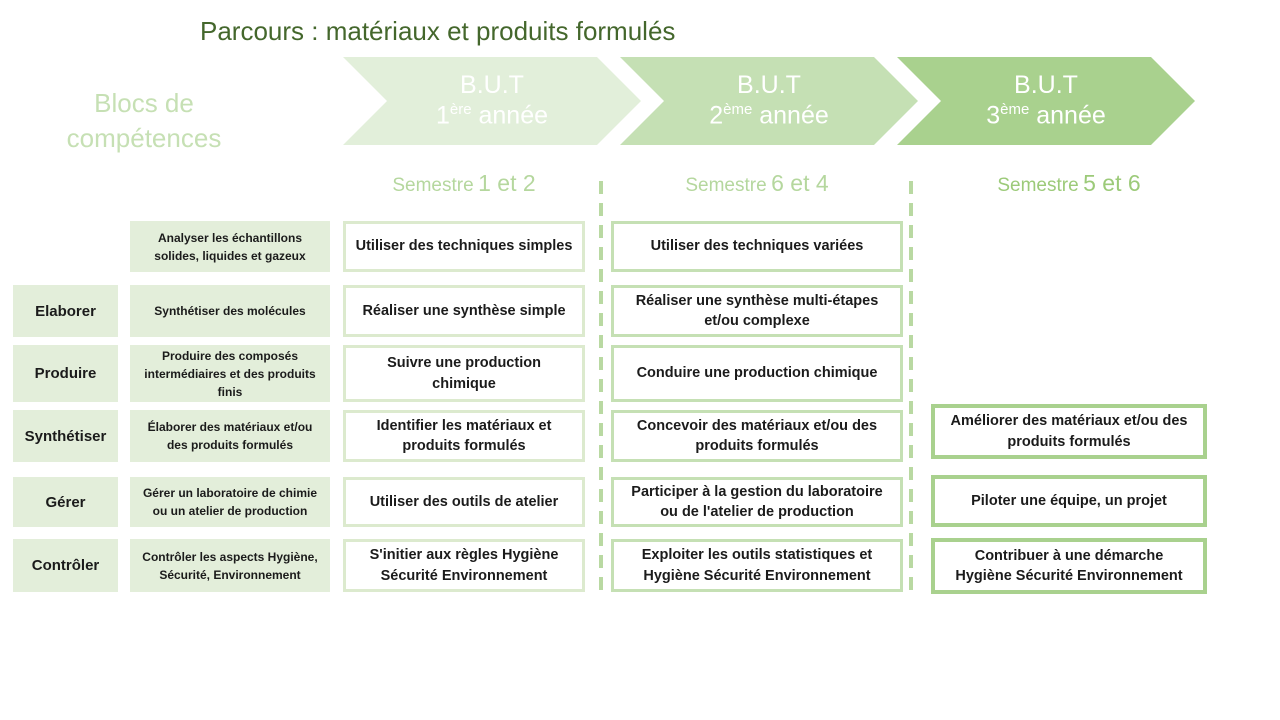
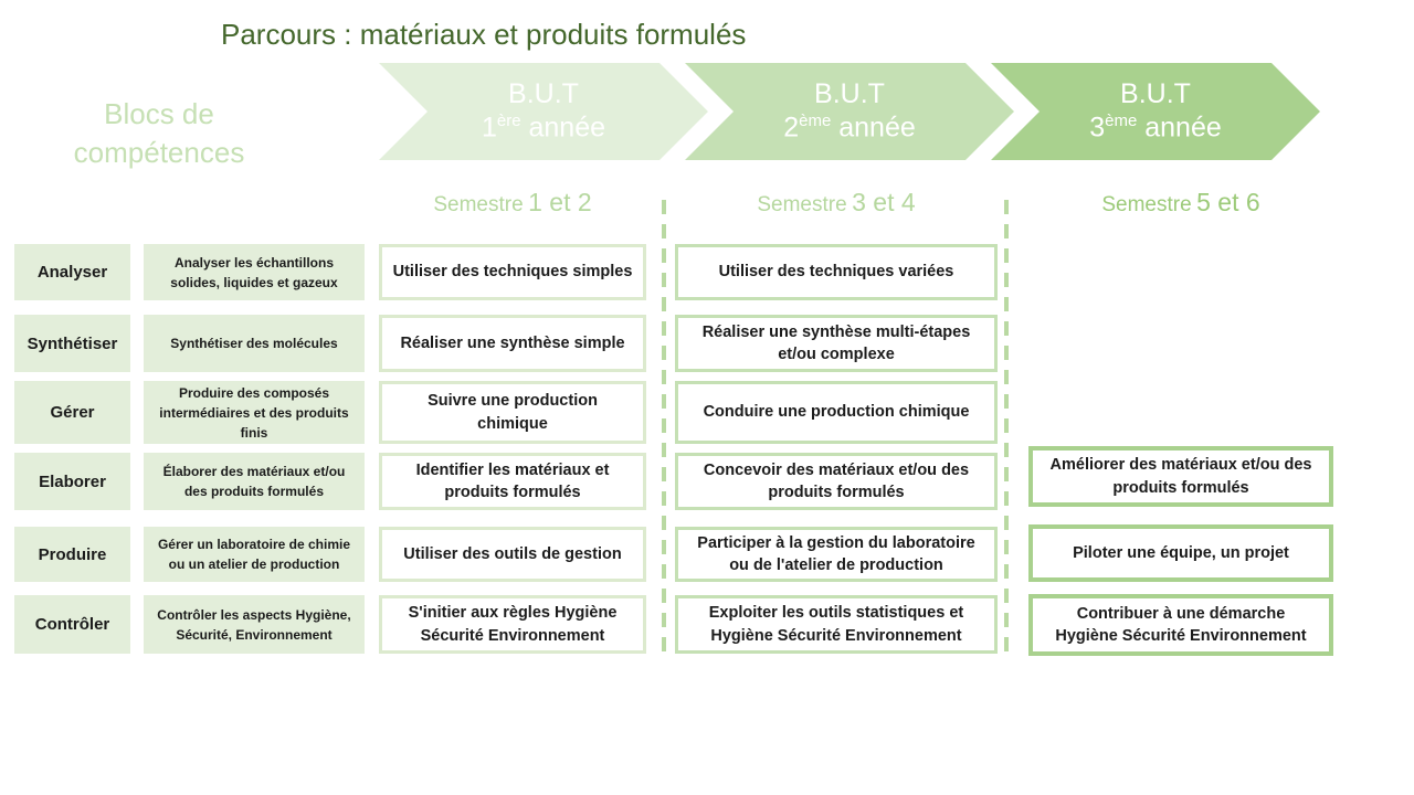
  Parcours : matériaux et produits formulés
  Blocs de
  compétences
  B.U.T
  1ère année
  B.U.T
  2ème année
  B.U.T
  3ème année
  Semestre 1 et 2
- Semestre 6 et 4
+ Semestre 3 et 4
  Semestre 5 et 6
+ Analyser
  Analyser les échantillons
  solides, liquides et gazeux
  Utiliser des techniques simples
  Utiliser des techniques variées
- Elaborer
+ Synthétiser
  Synthétiser des molécules
  Réaliser une synthèse simple
  Réaliser une synthèse multi-étapes
  et/ou complexe
- Produire
+ Gérer
  Produire des composés
  intermédiaires et des produits
  finis
  Suivre une production
  chimique
  Conduire une production chimique
- Synthétiser
+ Elaborer
  Élaborer des matériaux et/ou
  des produits formulés
  Identifier les matériaux et
  produits formulés
  Concevoir des matériaux et/ou des
  produits formulés
  Améliorer des matériaux et/ou des
  produits formulés
- Gérer
+ Produire
  Gérer un laboratoire de chimie
  ou un atelier de production
- Utiliser des outils de atelier
+ Utiliser des outils de gestion
  Participer à la gestion du laboratoire
  ou de l'atelier de production
  Piloter une équipe, un projet
  Contrôler
  Contrôler les aspects Hygiène,
  Sécurité, Environnement
  S'initier aux règles Hygiène
  Sécurité Environnement
  Exploiter les outils statistiques et
  Hygiène Sécurité Environnement
  Contribuer à une démarche
  Hygiène Sécurité Environnement
